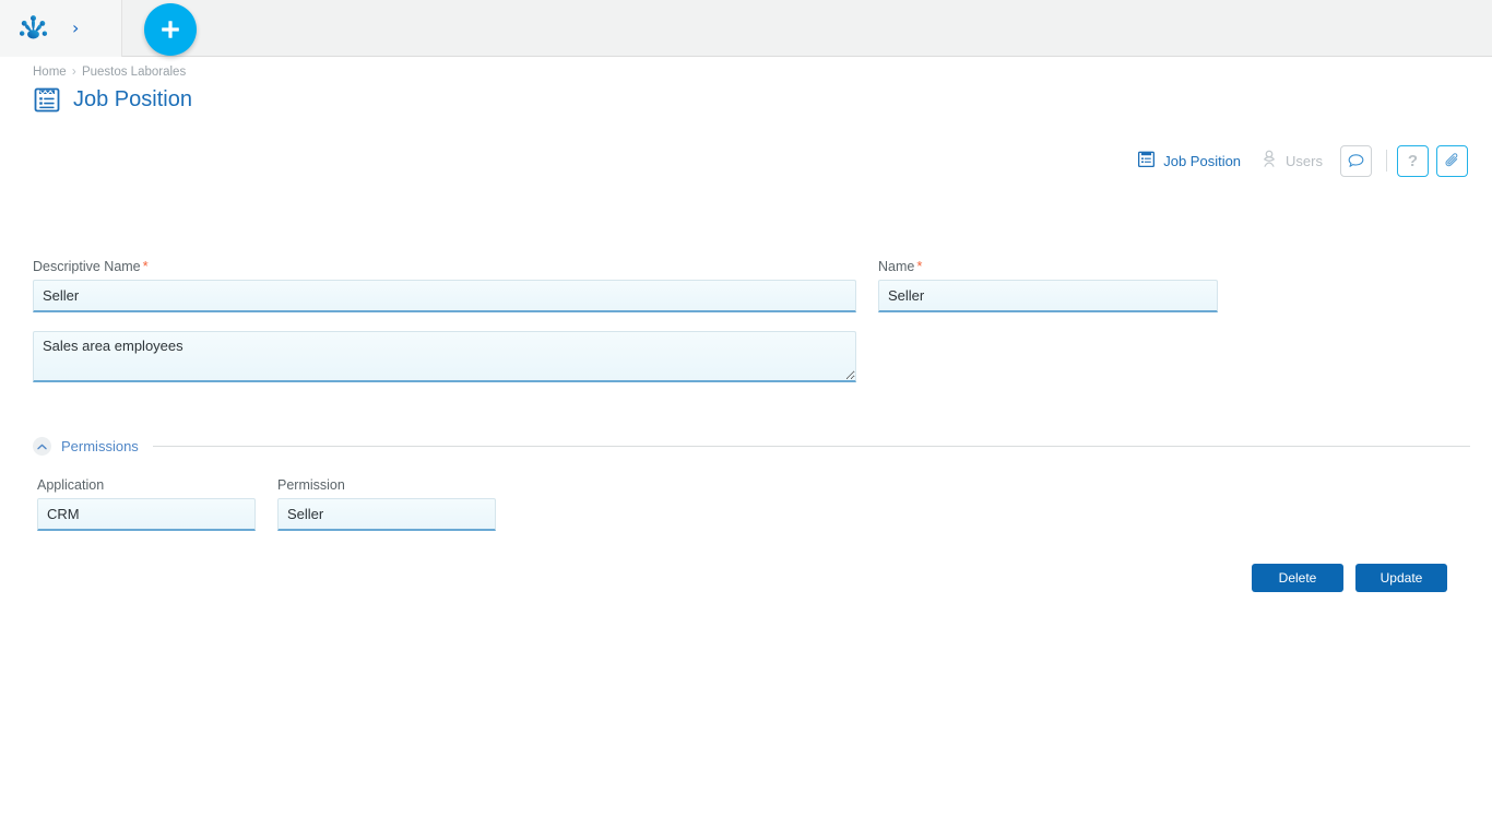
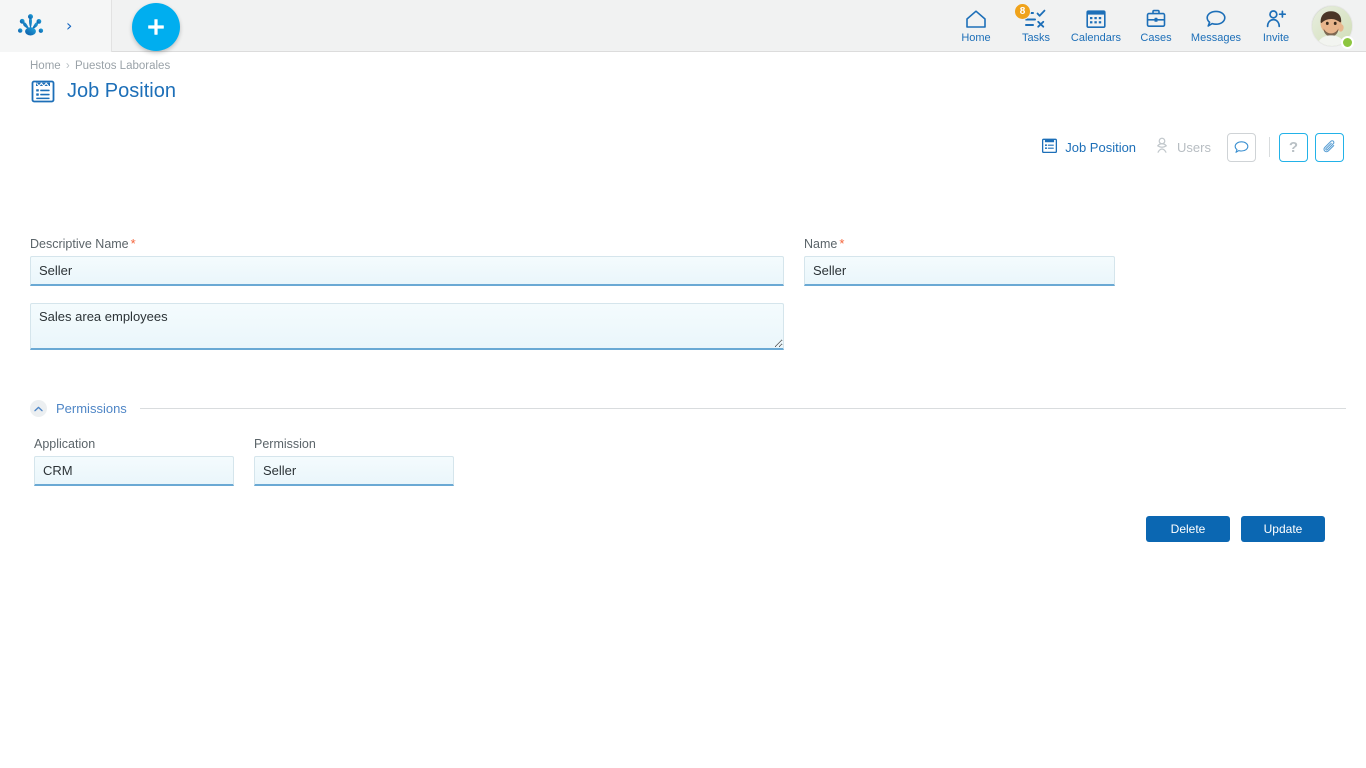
  ›
+ Home
+ 8
+ Tasks
+ Calendars
+ Cases
+ Messages
+ Invite
  Home › Puestos Laborales
  Job Position
  Job Position
  Users
  ?
  Descriptive Name *
  Seller
  Name *
  Seller
  Sales area employees
  Permissions
  Application
  CRM
  Permission
  Seller
  Delete
  Update
